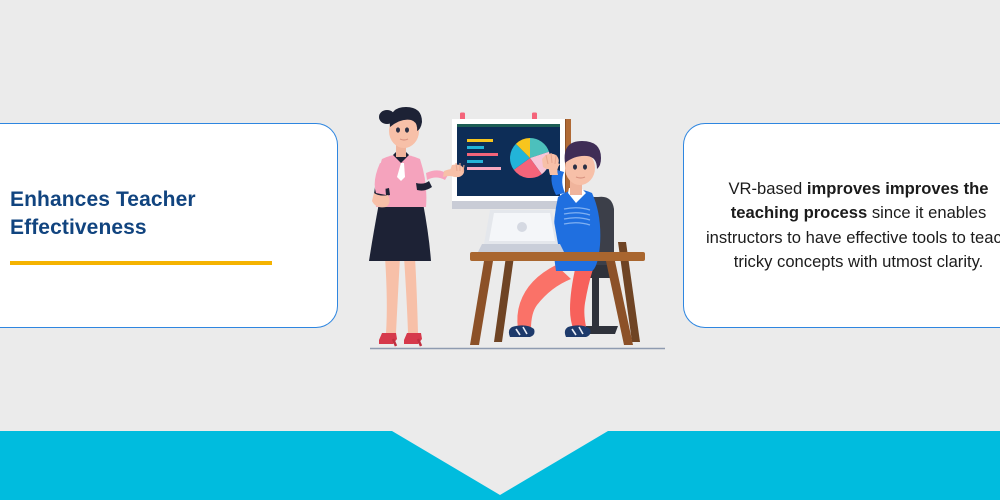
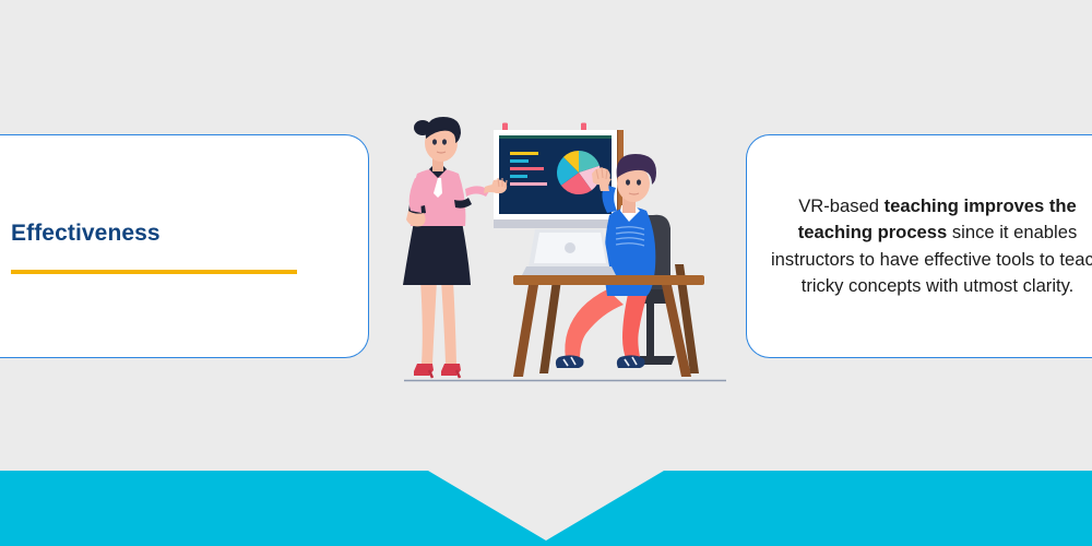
- Enhances Teacher
  Effectiveness
- VR-based improves improves the teaching process since it enables instructors to have effective tools to teac tricky concepts with utmost clarity.
+ VR-based teaching improves the teaching process since it enables instructors to have effective tools to teac tricky concepts with utmost clarity.
